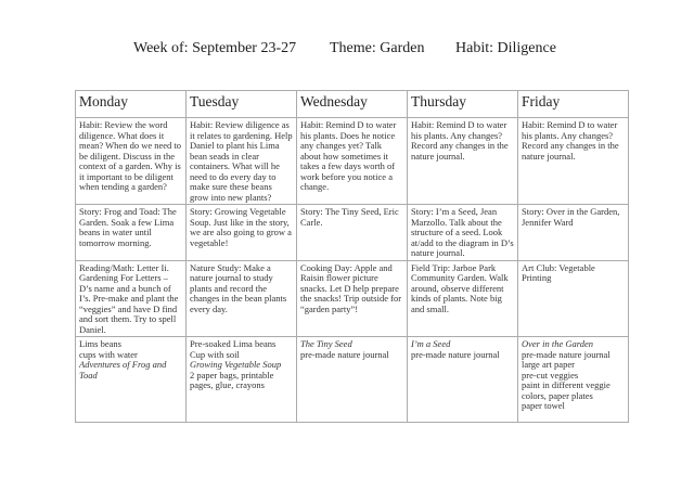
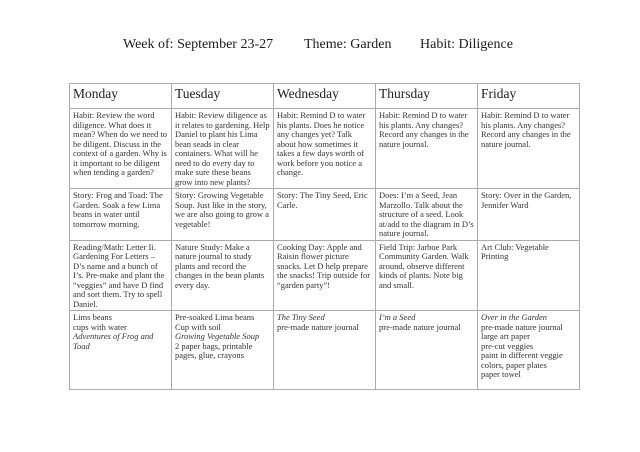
  Week of: September 23-27
  Theme: Garden
  Habit: Diligence
  Monday	Tuesday	Wednesday	Thursday	Friday
  Habit: Review the word diligence. What does it mean? When do we need to be diligent. Discuss in the context of a garden. Why is it important to be diligent when tending a garden?	Habit: Review diligence as it relates to gardening. Help Daniel to plant his Lima bean seads in clear containers. What will he need to do every day to make sure these beans grow into new plants?	Habit: Remind D to water his plants. Does he notice any changes yet? Talk about how sometimes it takes a few days worth of work before you notice a change.	Habit: Remind D to water his plants. Any changes? Record any changes in the nature journal.	Habit: Remind D to water his plants. Any changes? Record any changes in the nature journal.
- Story: Frog and Toad: The Garden. Soak a few Lima beans in water until tomorrow morning.	Story: Growing Vegetable Soup. Just like in the story, we are also going to grow a vegetable!	Story: The Tiny Seed, Eric Carle.	Story: I’m a Seed, Jean Marzollo. Talk about the structure of a seed. Look at/add to the diagram in D’s nature journal.	Story: Over in the Garden, Jennifer Ward
+ Story: Frog and Toad: The Garden. Soak a few Lima beans in water until tomorrow morning.	Story: Growing Vegetable Soup. Just like in the story, we are also going to grow a vegetable!	Story: The Tiny Seed, Eric Carle.	Does: I’m a Seed, Jean Marzollo. Talk about the structure of a seed. Look at/add to the diagram in D’s nature journal.	Story: Over in the Garden, Jennifer Ward
  Reading/Math: Letter Ii. Gardening For Letters – D’s name and a bunch of I’s. Pre-make and plant the “veggies” and have D find and sort them. Try to spell Daniel.	Nature Study: Make a nature journal to study plants and record the changes in the bean plants every day.	Cooking Day: Apple and Raisin flower picture snacks. Let D help prepare the snacks! Trip outside for “garden party”!	Field Trip: Jarboe Park Community Garden. Walk around, observe different kinds of plants. Note big and small.	Art Club: Vegetable Printing
  Lims beans cups with water Adventures of Frog and Toad	Pre-soaked Lima beans Cup with soil Growing Vegetable Soup 2 paper bags, printable pages, glue, crayons	The Tiny Seed pre-made nature journal	I’m a Seed pre-made nature journal	Over in the Garden pre-made nature journal large art paper pre-cut veggies paint in different veggie colors, paper plates paper towel
